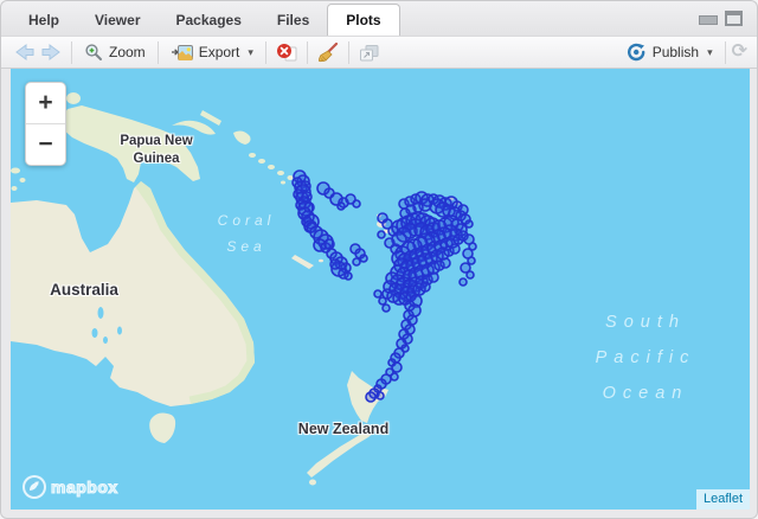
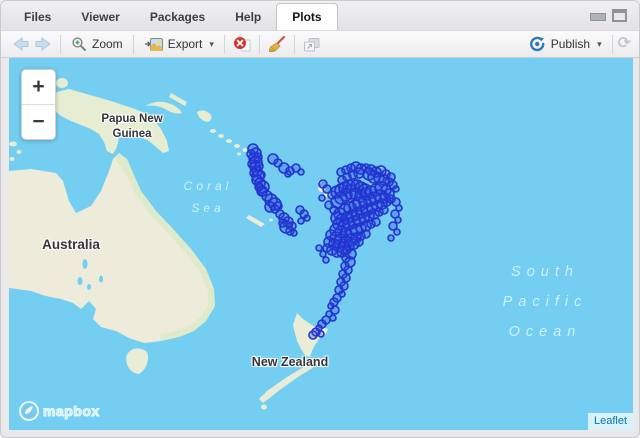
- Help
+ Files
  Viewer
  Packages
- Files
+ Help
  Plots
  Zoom
  Export
  ▾
  Publish
  ▾
  ⟳
  Papua New
  Guinea
  Coral
  Sea
  Australia
  New Zealand
  South
  Pacific
  Ocean
  +
  −
  mapbox
  Leaflet
